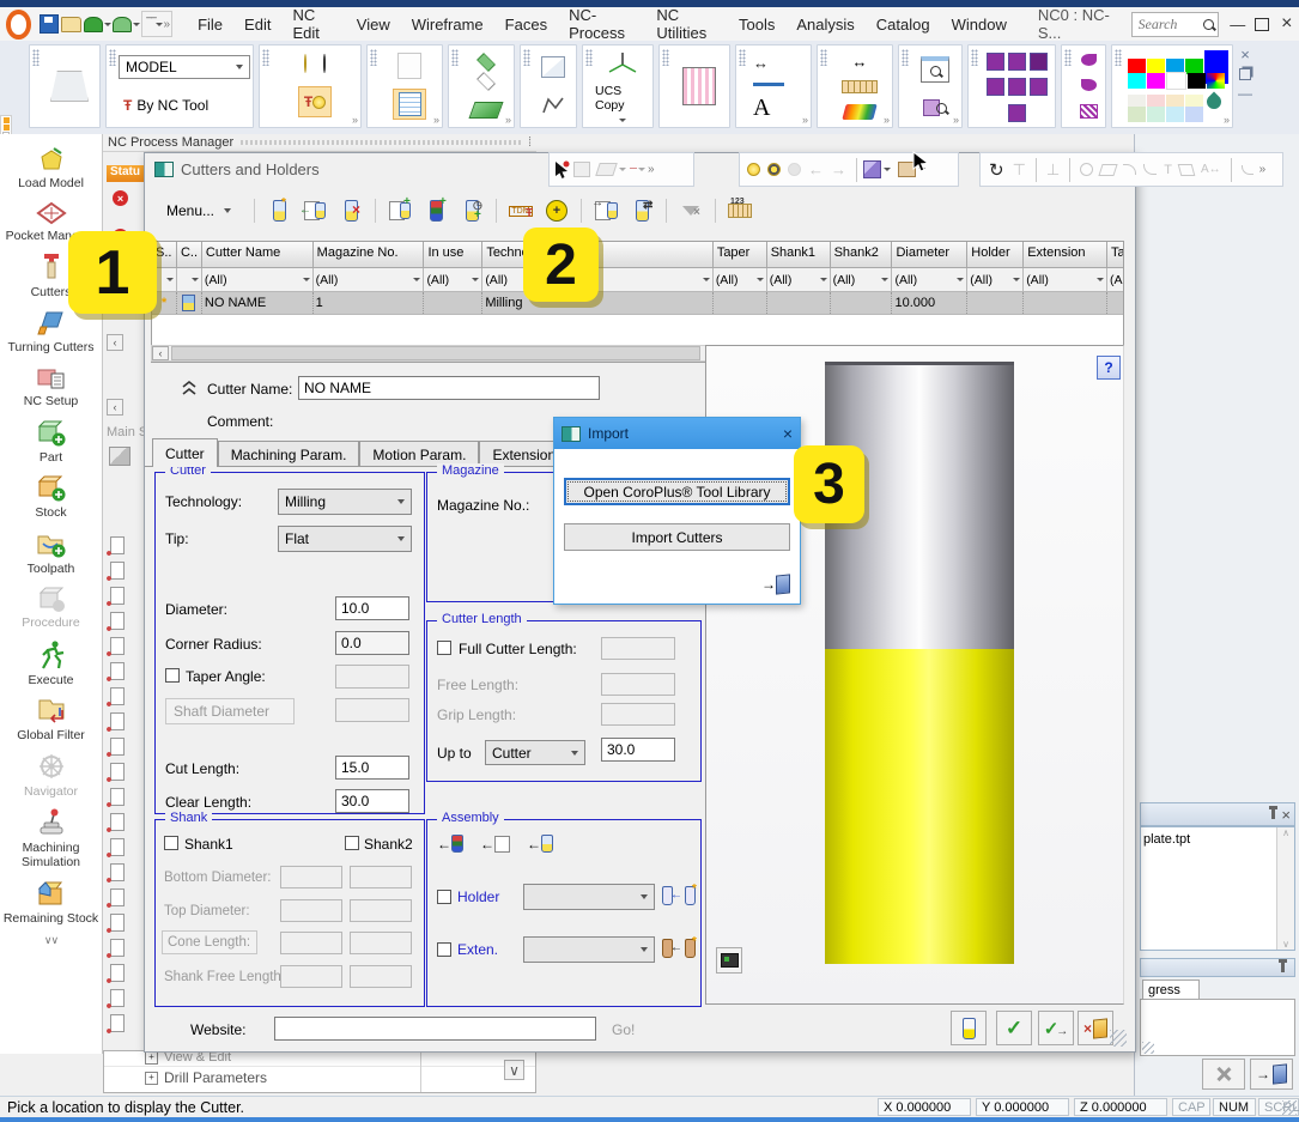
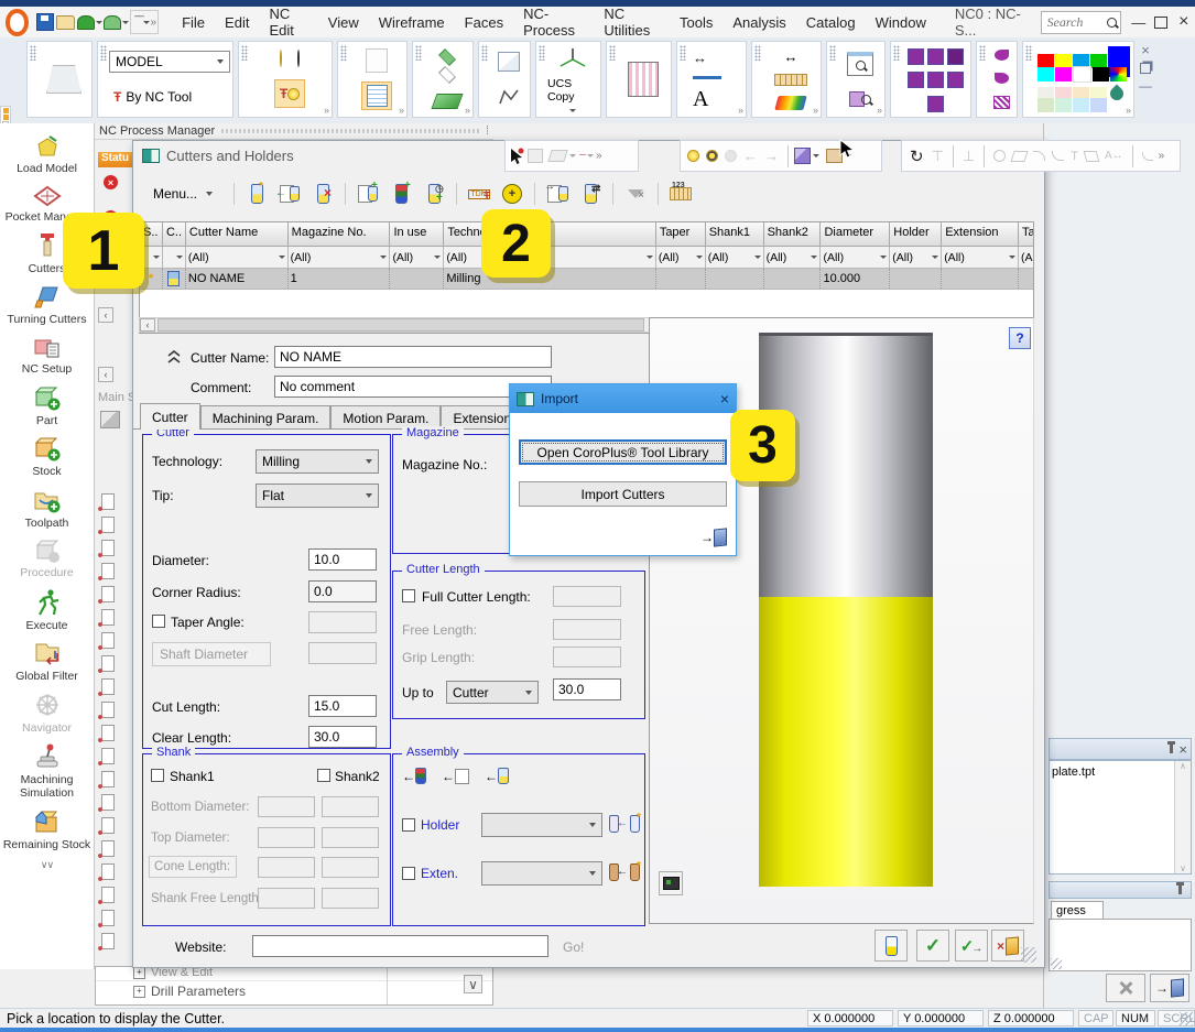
  ‾‾
  »
  File
  Edit
  NC Edit
  View
  Wireframe
  Faces
  NC-Process
  NC Utilities
  Tools
  Analysis
  Catalog
  Window
  NC0 : NC-S...
  Search
  —
  ×
  MODEL
  Ŧ
  By NC Tool
  Ŧ
  »
  »
  »
  UCS Copy
  ↔
  A
  »
  ↔
  »
  »
  »
  ×
  —
  Load Model
  Cutter
  Turning Cutters
  NC Setup
  Part
  Stock
  Toolpath
  Procedure
  Execute
  Global Filter
  Navigator
  Machining Simulation
  Remaining Stock
  ∨∨
  NC Process Manager
  ⁞
  Statu
  ×
  ‹
  ‹
  Main
  +
  View & Edit
  +
  Drill Parameters
  ∨
  ×
  plate.tpt
  ∧
  ∨
  gress
  →
  Cutters and Holders
  Menu...
  *
  ←
  ×
  +
  +
  ◷
  +
  Ŧ
  +
  →
  ⇄
  ×
  S..
  C..
  Cutter Name
  Magazine No.
  In use
  Taper
  Shank1
  Shank2
  Diameter
  Holder
  Extension
  Ta
  (All)
  (All)
  (All)
  (All)
  (All)
  (All)
  (All)
  (All)
  (All)
  (All)
  *
  NO NAME
  1
  Milling
  10.000
  ‹
  Cutter Name:
  NO NAME
  Comment:
+ No comment
  Cutter
  Machining Param.
  Motion Param.
  Cutter
  Technology:
  Milling
  Tip:
  Flat
  Diameter:
  10.0
  Corner Radius:
  0.0
  Taper Angle:
  Shaft Diameter
  Cut Length:
  15.0
  Clear Length:
  30.0
  Magazine
  Magazine No.:
  Cutter Length
  Full Cutter Length:
  Free Length:
  Grip Length:
  Up to
  Cutter
  30.0
  Shank
  Shank1
  Shank2
  Bottom Diameter:
  Top Diameter:
  Cone Length:
  Shank Free Length
  Assembly
  ←
  ←
  ←
  Holder
  ←
  *
  Exten.
  ←
  *
  Website:
  Go!
  ?
  ✓
  ✓
  →
  ×
  ┄
  »
  ←
  →
  ↻
  ⊤
  ⊥
  T
  A↔
  »
  Import
  ×
  Open CoroPlus® Tool Library
  Import Cutters
  →
  1
  2
  3
  Pick a location to display the Cutter.
  X 0.000000
  Y 0.000000
  Z 0.000000
  CAP
  NUM
